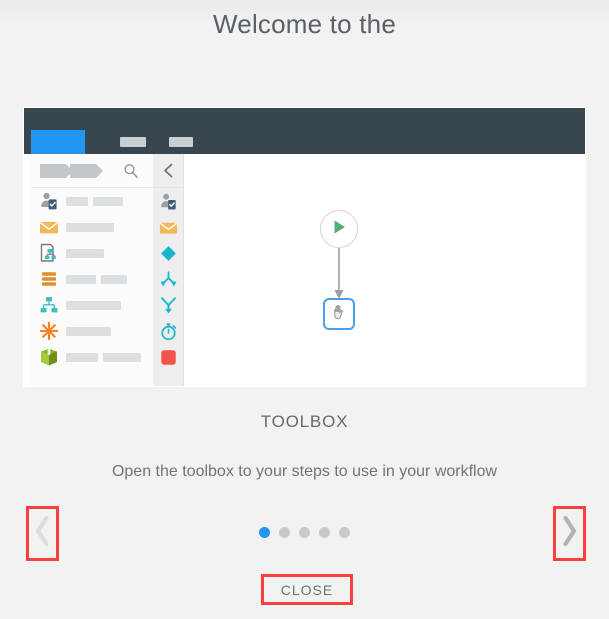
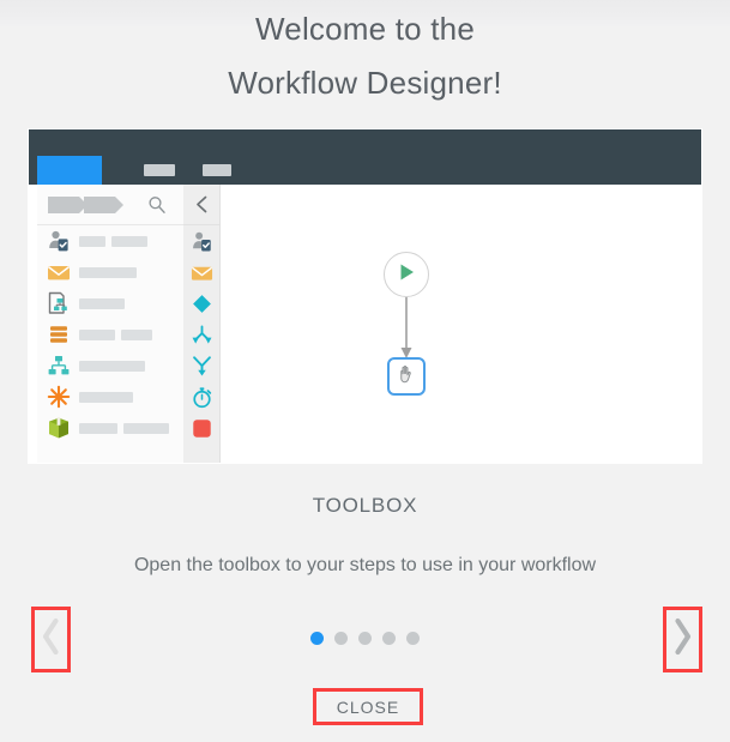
  Welcome to the
+ Workflow Designer!
  TOOLBOX
  Open the toolbox to your steps to use in your workflow
  CLOSE
